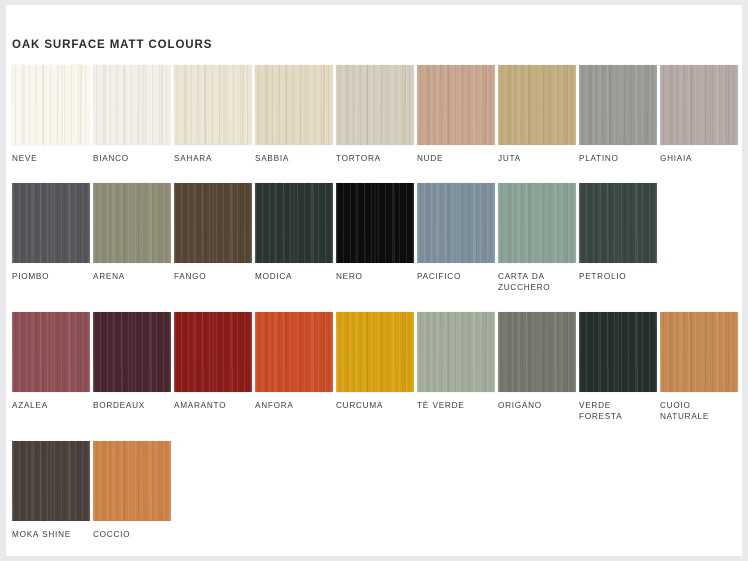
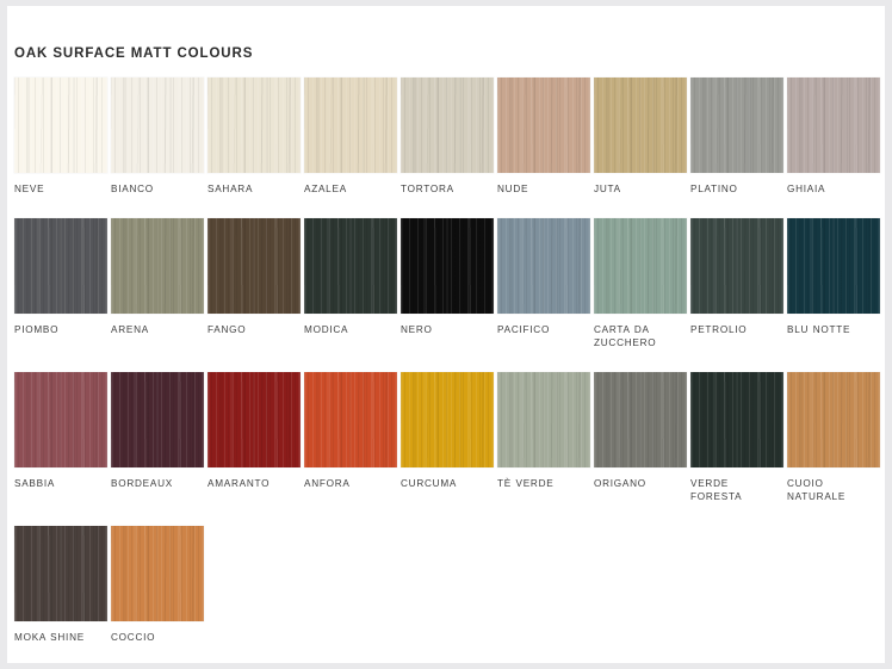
  OAK SURFACE MATT COLOURS
  NEVE
  BIANCO
  SAHARA
- SABBIA
+ AZALEA
  TORTORA
  NUDE
  JUTA
  PLATINO
  GHIAIA
  PIOMBO
  ARENA
  FANGO
  MODICA
  NERO
  PACIFICO
  CARTA DA ZUCCHERO
  PETROLIO
+ BLU NOTTE
- AZALEA
+ SABBIA
  BORDEAUX
  AMARANTO
  ANFORA
  CURCUMA
  TÈ VERDE
  ORIGANO
  VERDE FORESTA
  CUOIO NATURALE
  MOKA SHINE
  COCCIO
